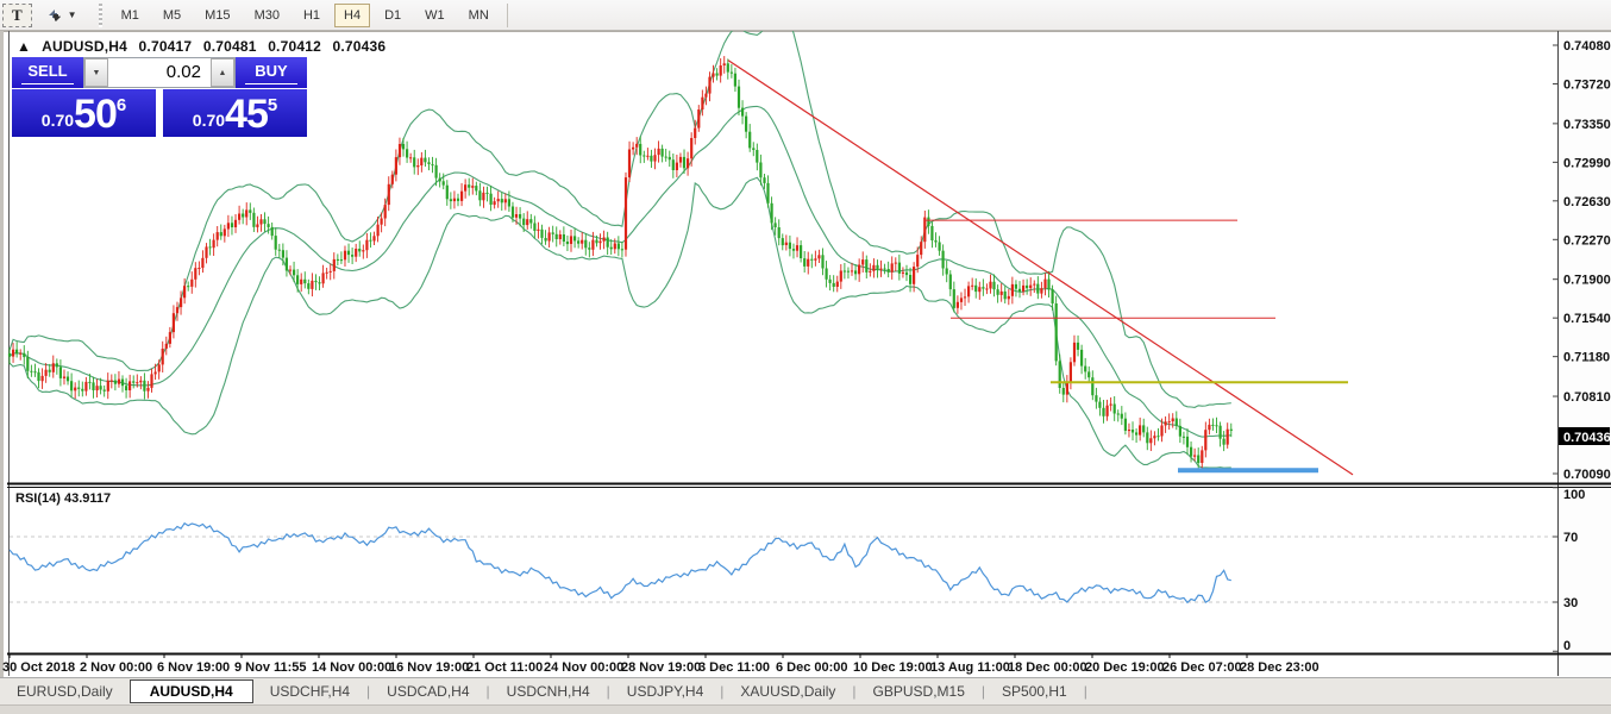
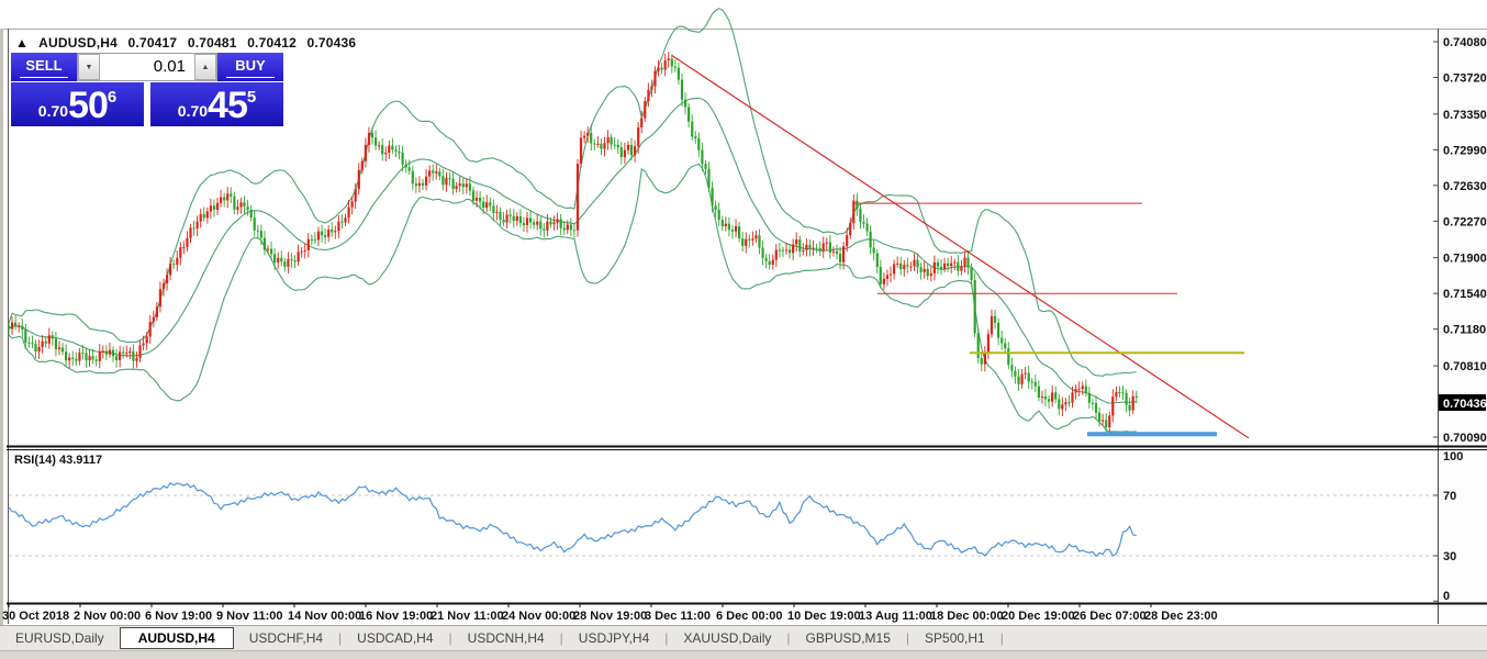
  0.74080
  0.73720
  0.73350
  0.72990
  0.72630
  0.72270
  0.71900
  0.71540
  0.71180
  0.70810
  0.70090
  0.70436
  100
  70
  30
  0
  RSI(14) 43.9117
  30 Oct 2018
  2 Nov 00:00
  6 Nov 19:00
- 9 Nov 11:55
+ 9 Nov 11:00
  14 Nov 00:00
  16 Nov 19:00
- 21 Oct 11:00
+ 21 Nov 11:00
  24 Nov 00:00
  28 Nov 19:00
  3 Dec 11:00
  6 Dec 00:00
  10 Dec 19:00
  13 Aug 11:00
  18 Dec 00:00
  20 Dec 19:00
  26 Dec 07:00
  28 Dec 23:00
- T
- ▼
- M1
- M5
- M15
- M30
- H1
- H4
- D1
- W1
- MN
  ▲ AUDUSD,H4 0.70417 0.70481 0.70412 0.70436
  SELL
- 0.02
+ 0.01
  BUY
  0.70
  50
  6
  0.70
  45
  5
  EURUSD,Daily
  AUDUSD,H4
  USDCHF,H4
  |
  USDCAD,H4
  |
  USDCNH,H4
  |
  USDJPY,H4
  |
  XAUUSD,Daily
  |
  GBPUSD,M15
  |
  SP500,H1
  |
